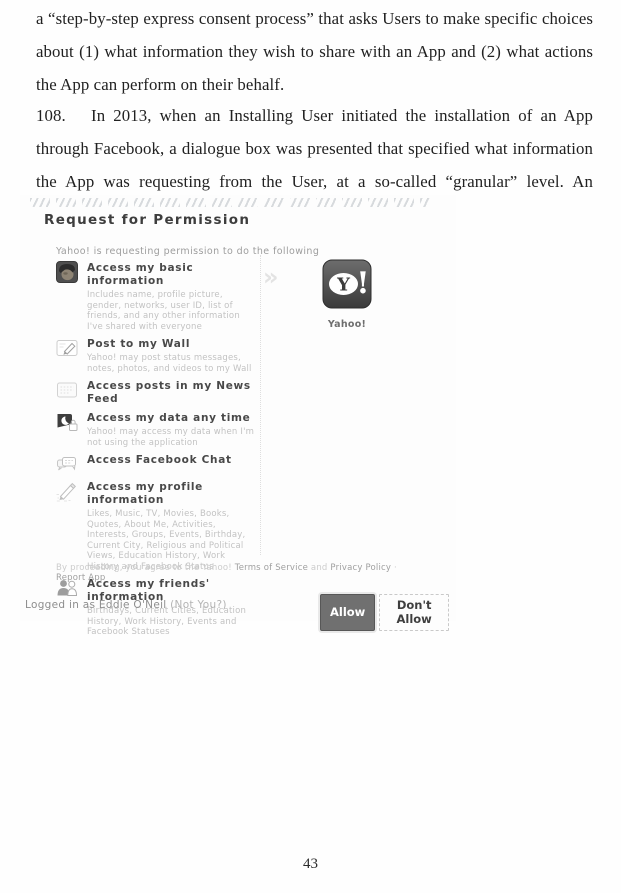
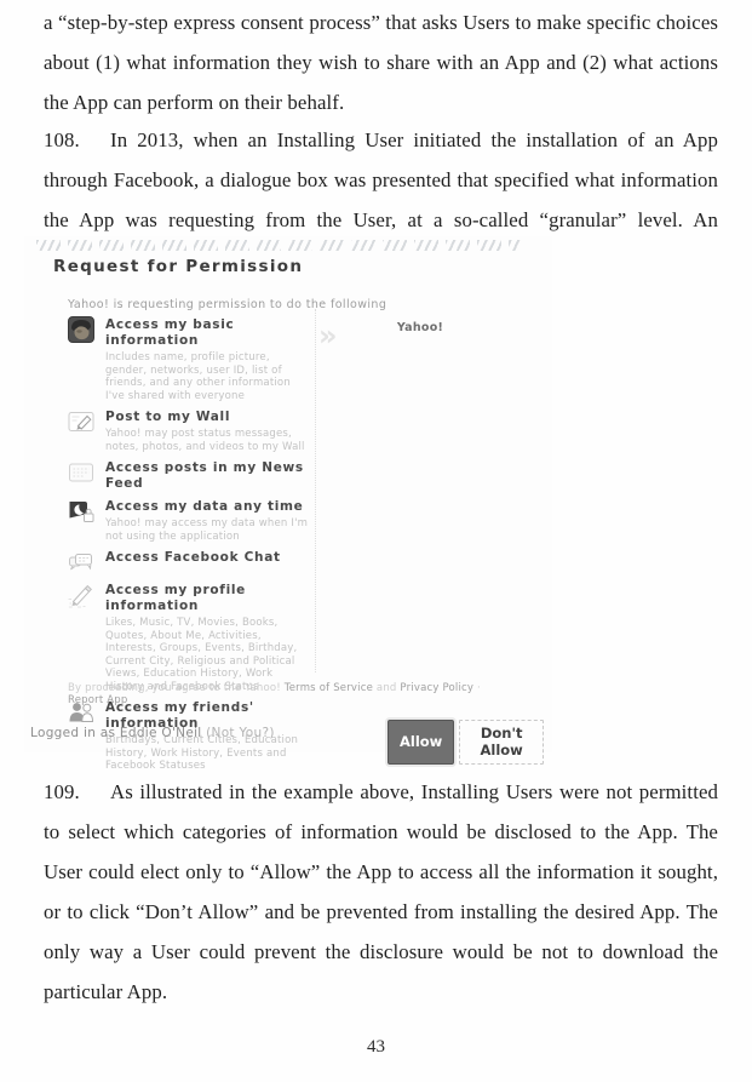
  a “step-by-step express consent process” that asks Users to make specific choices about (1) what information they wish to share with an App and (2) what actions the App can perform on their behalf.
  108. In 2013, when an Installing User initiated the installation of an App through Facebook, a dialogue box was presented that specified what information the App was requesting from the User, at a so-called “granular” level. An
  Request for Permission
  Yahoo! is requesting permission to do the following
  Access my basic information
  Includes name, profile picture, gender, networks, user ID, list of friends, and any other information I've shared with everyone
  Post to my Wall
  Yahoo! may post status messages, notes, photos, and videos to my Wall
  Access posts in my News Feed
  Access my data any time
  Yahoo! may access my data when I'm not using the application
  Access Facebook Chat
  Access my profile information
  Likes, Music, TV, Movies, Books, Quotes, About Me, Activities, Interests, Groups, Events, Birthday, Current City, Religious and Political Views, Education History, Work History and Facebook Status
  Access my friends' information
  Birthdays, Current Cities, Education History, Work History, Events and Facebook Statuses
  »
- Y
- !
  Yahoo!
  By proceeding, you agree to the Yahoo! Terms of Service and Privacy Policy · Report App
  Logged in as Eddie O'Neil (Not You?)
  Allow
  Don't Allow
+ 109. As illustrated in the example above, Installing Users were not permitted to select which categories of information would be disclosed to the App. The User could elect only to “Allow” the App to access all the information it sought, or to click “Don’t Allow” and be prevented from installing the desired App. The only way a User could prevent the disclosure would be not to download the particular App.
  43
